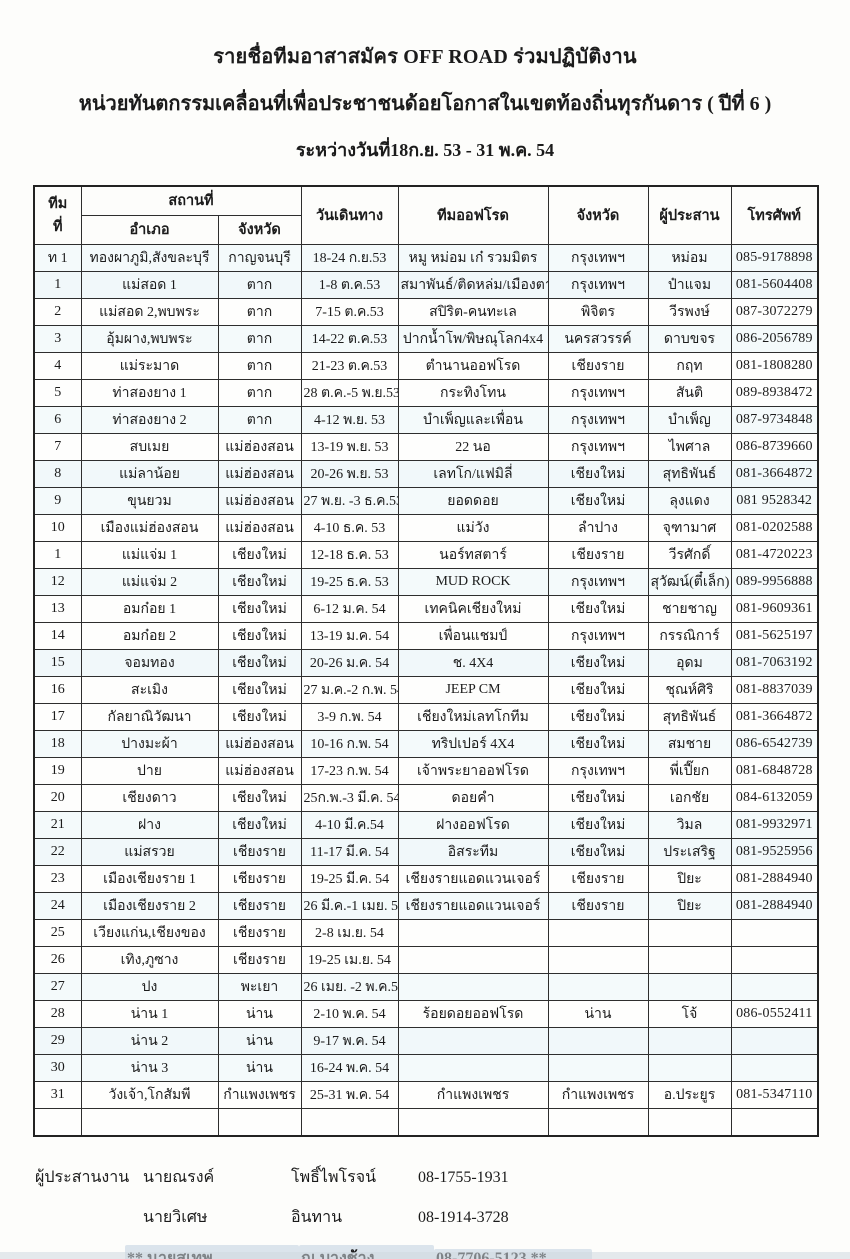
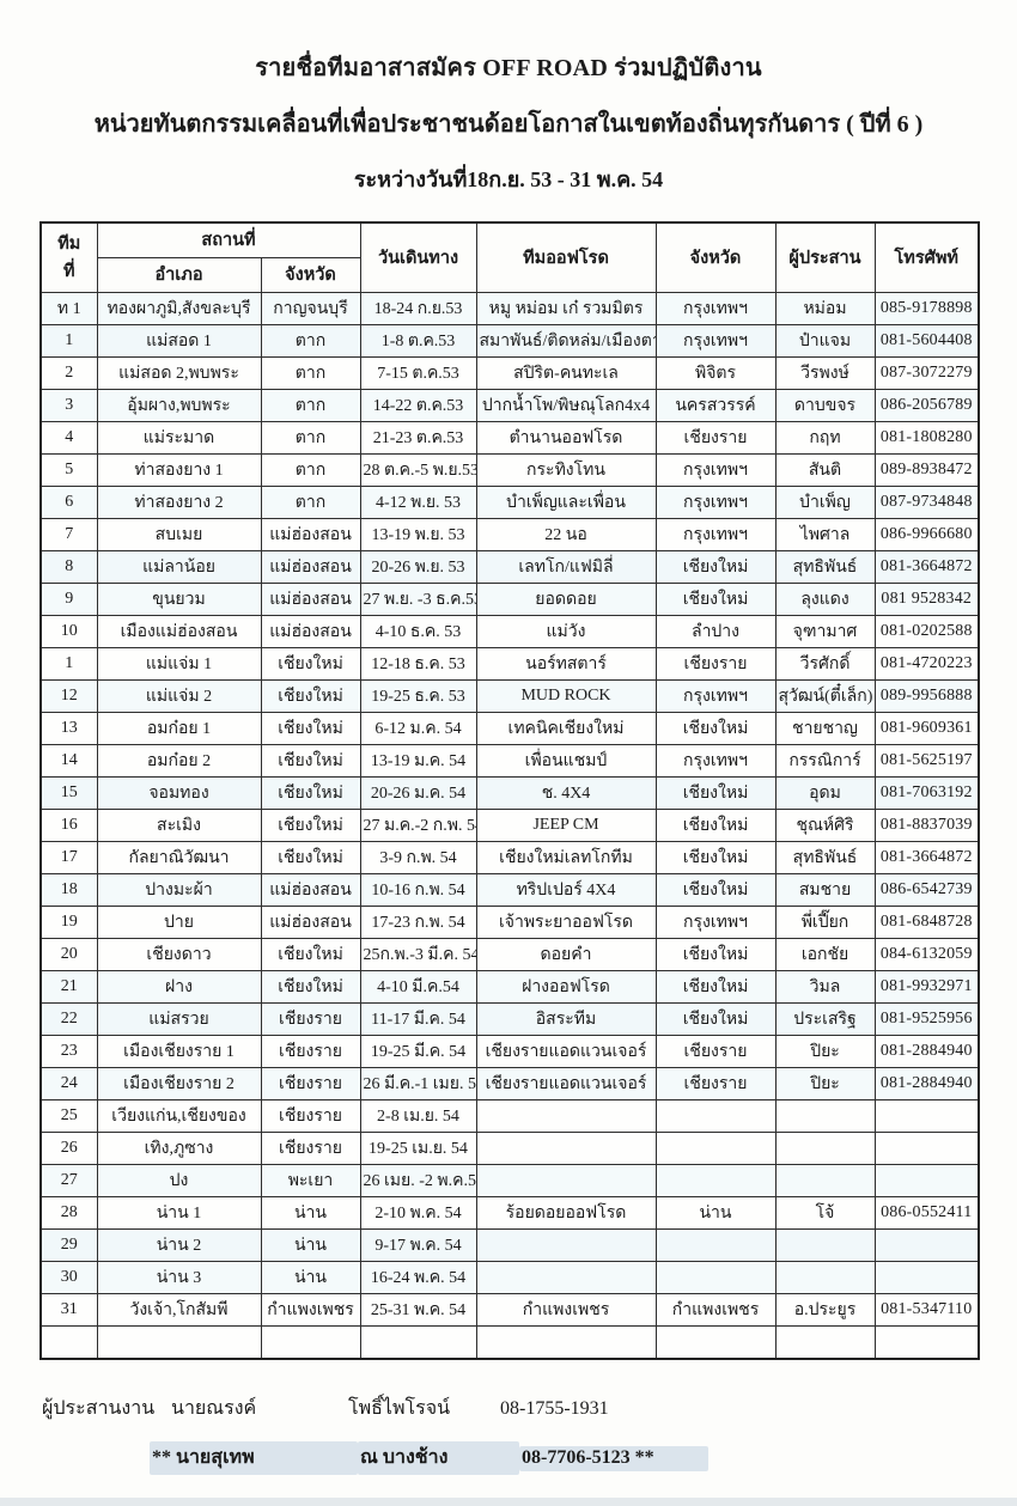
  รายชื่อทีมอาสาสมัคร OFF ROAD ร่วมปฏิบัติงาน
  หน่วยทันตกรรมเคลื่อนที่เพื่อประชาชนด้อยโอกาสในเขตท้องถิ่นทุรกันดาร ( ปีที่ 6 )
  ระหว่างวันที่18ก.ย. 53 - 31 พ.ค. 54
  ทีม ที่	สถานที่	วันเดินทาง	ทีมออฟโรด	จังหวัด	ผู้ประสาน	โทรศัพท์
  อำเภอ	จังหวัด
  ท 1	ทองผาภูมิ,สังขละบุรี	กาญจนบุรี	18-24 ก.ย.53	หมู หม่อม เก๋ รวมมิตร	กรุงเทพฯ	หม่อม	085-9178898
  1	แม่สอด 1	ตาก	1-8 ต.ค.53	สมาพันธ์/ติดหล่ม/เมืองต	กรุงเทพฯ	ป๋าแจม	081-5604408
  2	แม่สอด 2,พบพระ	ตาก	7-15 ต.ค.53	สปิริต-คนทะเล	พิจิตร	วีรพงษ์	087-3072279
  3	อุ้มผาง,พบพระ	ตาก	14-22 ต.ค.53	ปากน้ำโพ/พิษณุโลก4x4	นครสวรรค์	ดาบขจร	086-2056789
  4	แม่ระมาด	ตาก	21-23 ต.ค.53	ตำนานออฟโรด	เชียงราย	กฤท	081-1808280
  5	ท่าสองยาง 1	ตาก	28 ต.ค.-5 พ.ย.53	กระทิงโทน	กรุงเทพฯ	สันติ	089-8938472
  6	ท่าสองยาง 2	ตาก	4-12 พ.ย. 53	บำเพ็ญและเพื่อน	กรุงเทพฯ	บำเพ็ญ	087-9734848
- 7	สบเมย	แม่ฮ่องสอน	13-19 พ.ย. 53	22 นอ	กรุงเทพฯ	ไพศาล	086-8739660
+ 7	สบเมย	แม่ฮ่องสอน	13-19 พ.ย. 53	22 นอ	กรุงเทพฯ	ไพศาล	086-9966680
  8	แม่ลาน้อย	แม่ฮ่องสอน	20-26 พ.ย. 53	เลทโก/แฟมิลี่	เชียงใหม่	สุทธิพันธ์	081-3664872
  9	ขุนยวม	แม่ฮ่องสอน	27 พ.ย. -3 ธ.ค.5	ยอดดอย	เชียงใหม่	ลุงแดง	081 9528342
  10	เมืองแม่ฮ่องสอน	แม่ฮ่องสอน	4-10 ธ.ค. 53	แม่วัง	ลำปาง	จุฑามาศ	081-0202588
  1	แม่แจ่ม 1	เชียงใหม่	12-18 ธ.ค. 53	นอร์ทสตาร์	เชียงราย	วีรศักดิ์	081-4720223
  12	แม่แจ่ม 2	เชียงใหม่	19-25 ธ.ค. 53	MUD ROCK	กรุงเทพฯ	สุวัฒน์(ตี๋เล็ก)	089-9956888
  13	อมก๋อย 1	เชียงใหม่	6-12 ม.ค. 54	เทคนิคเชียงใหม่	เชียงใหม่	ชายชาญ	081-9609361
  14	อมก๋อย 2	เชียงใหม่	13-19 ม.ค. 54	เพื่อนแชมป์	กรุงเทพฯ	กรรณิการ์	081-5625197
  15	จอมทอง	เชียงใหม่	20-26 ม.ค. 54	ช. 4X4	เชียงใหม่	อุดม	081-7063192
  16	สะเมิง	เชียงใหม่	27 ม.ค.-2 ก.พ. 5	JEEP CM	เชียงใหม่	ชุณห์ศิริ	081-8837039
  17	กัลยาณิวัฒนา	เชียงใหม่	3-9 ก.พ. 54	เชียงใหม่เลทโกทีม	เชียงใหม่	สุทธิพันธ์	081-3664872
  18	ปางมะผ้า	แม่ฮ่องสอน	10-16 ก.พ. 54	ทริปเปอร์ 4X4	เชียงใหม่	สมชาย	086-6542739
  19	ปาย	แม่ฮ่องสอน	17-23 ก.พ. 54	เจ้าพระยาออฟโรด	กรุงเทพฯ	พี่เปี๊ยก	081-6848728
  20	เชียงดาว	เชียงใหม่	25ก.พ.-3 มี.ค. 54	ดอยคำ	เชียงใหม่	เอกชัย	084-6132059
  21	ฝาง	เชียงใหม่	4-10 มี.ค.54	ฝางออฟโรด	เชียงใหม่	วิมล	081-9932971
  22	แม่สรวย	เชียงราย	11-17 มี.ค. 54	อิสระทีม	เชียงใหม่	ประเสริฐ	081-9525956
  23	เมืองเชียงราย 1	เชียงราย	19-25 มี.ค. 54	เชียงรายแอดแวนเจอร์	เชียงราย	ปิยะ	081-2884940
  24	เมืองเชียงราย 2	เชียงราย	26 มี.ค.-1 เมย. 5	เชียงรายแอดแวนเจอร์	เชียงราย	ปิยะ	081-2884940
  25	เวียงแก่น,เชียงของ	เชียงราย	2-8 เม.ย. 54
  26	เทิง,ภูซาง	เชียงราย	19-25 เม.ย. 54
  27	ปง	พะเยา	26 เมย. -2 พ.ค.5
  28	น่าน 1	น่าน	2-10 พ.ค. 54	ร้อยดอยออฟโรด	น่าน	โจ้	086-0552411
  29	น่าน 2	น่าน	9-17 พ.ค. 54
  30	น่าน 3	น่าน	16-24 พ.ค. 54
  31	วังเจ้า,โกสัมพี	กำแพงเพชร	25-31 พ.ค. 54	กำแพงเพชร	กำแพงเพชร	อ.ประยูร	081-5347110
  ผู้ประสานงาน
  นายณรงค์
  โพธิ์ไพโรจน์
  08-1755-1931
- นายวิเศษ
- อินทาน
- 08-1914-3728
  ** นายสุเทพ
  ณ บางช้าง
  08-7706-5123 **
